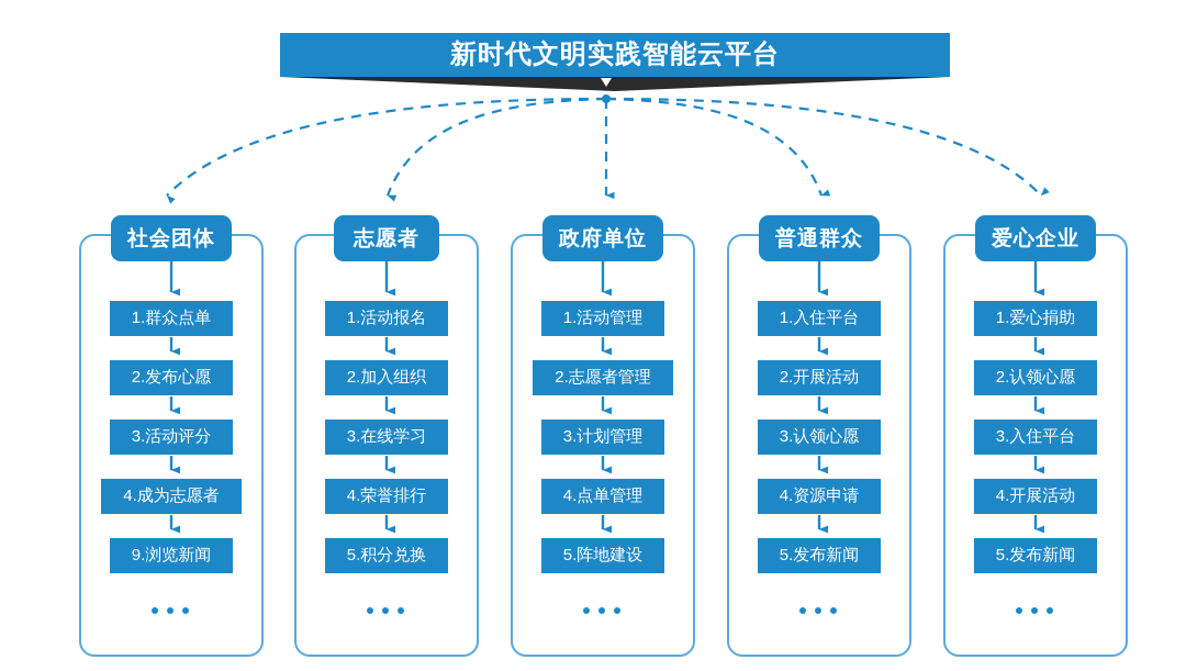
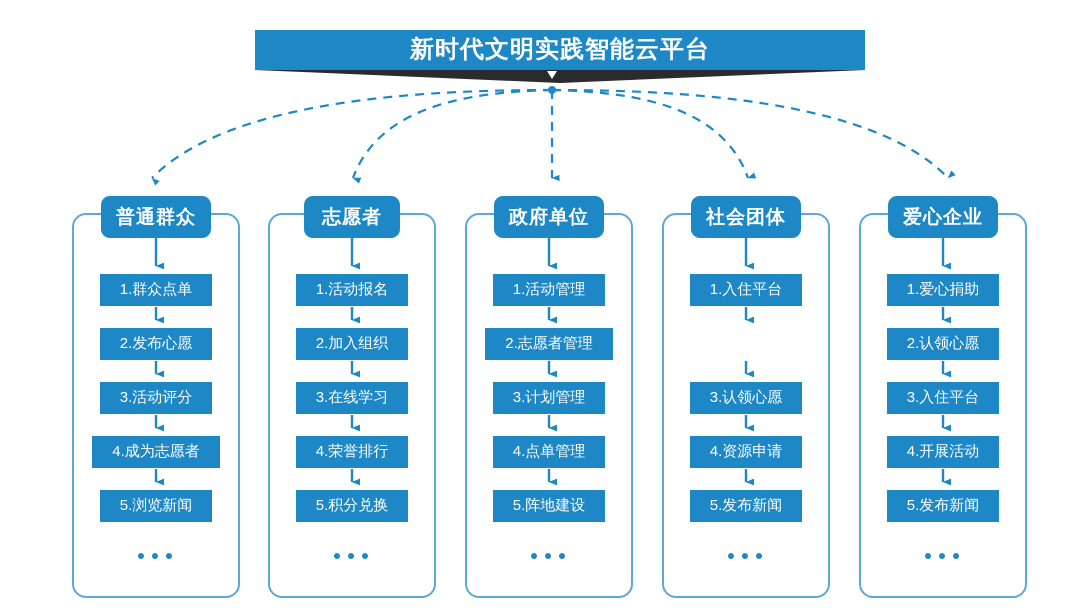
  新时代文明实践智能云平台
- 社会团体
+ 普通群众
  志愿者
  政府单位
- 普通群众
+ 社会团体
  爱心企业
  1.群众点单
  2.发布心愿
  3.活动评分
  4.成为志愿者
- 9.浏览新闻
+ 5.浏览新闻
  1.活动报名
  2.加入组织
  3.在线学习
  4.荣誉排行
  5.积分兑换
  1.活动管理
  2.志愿者管理
  3.计划管理
  4.点单管理
  5.阵地建设
  1.入住平台
- 2.开展活动
  3.认领心愿
  4.资源申请
  5.发布新闻
  1.爱心捐助
  2.认领心愿
  3.入住平台
  4.开展活动
  5.发布新闻
